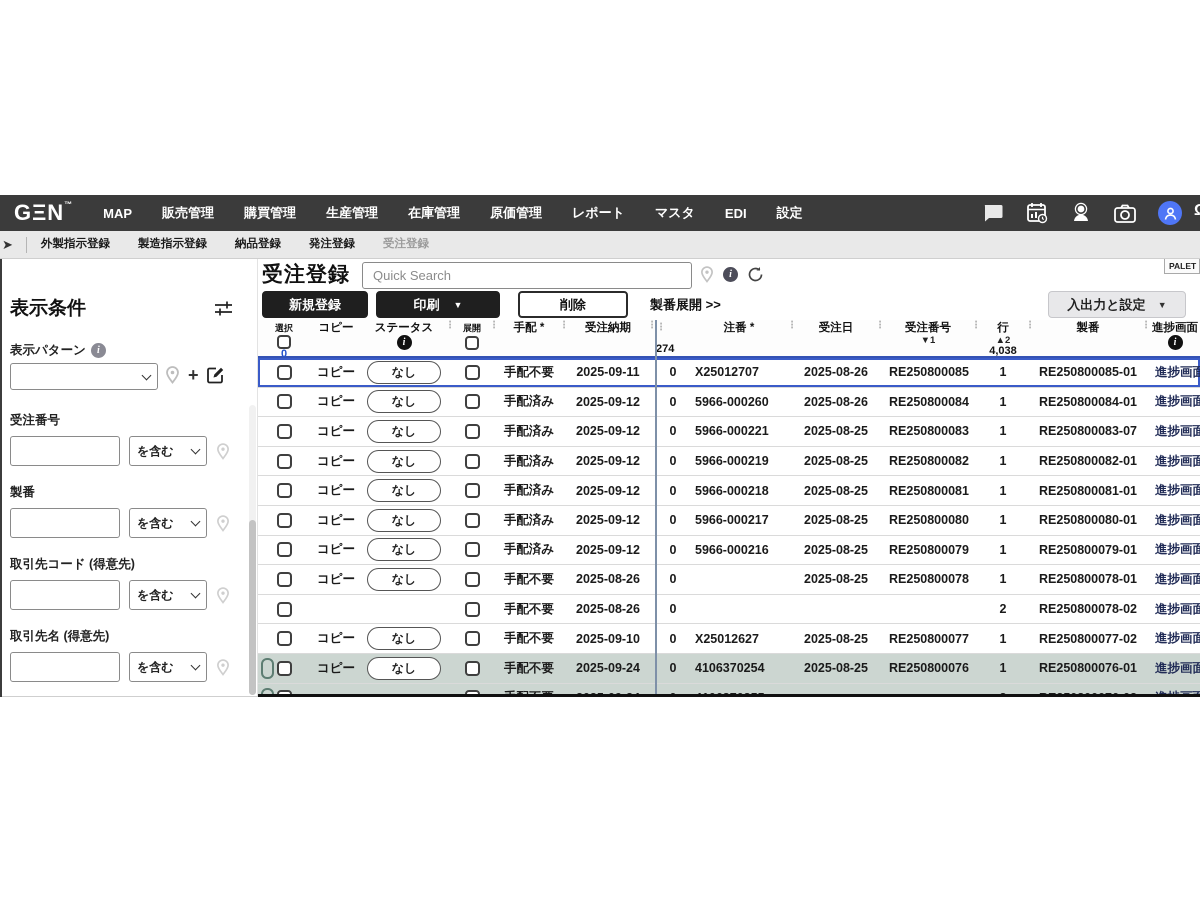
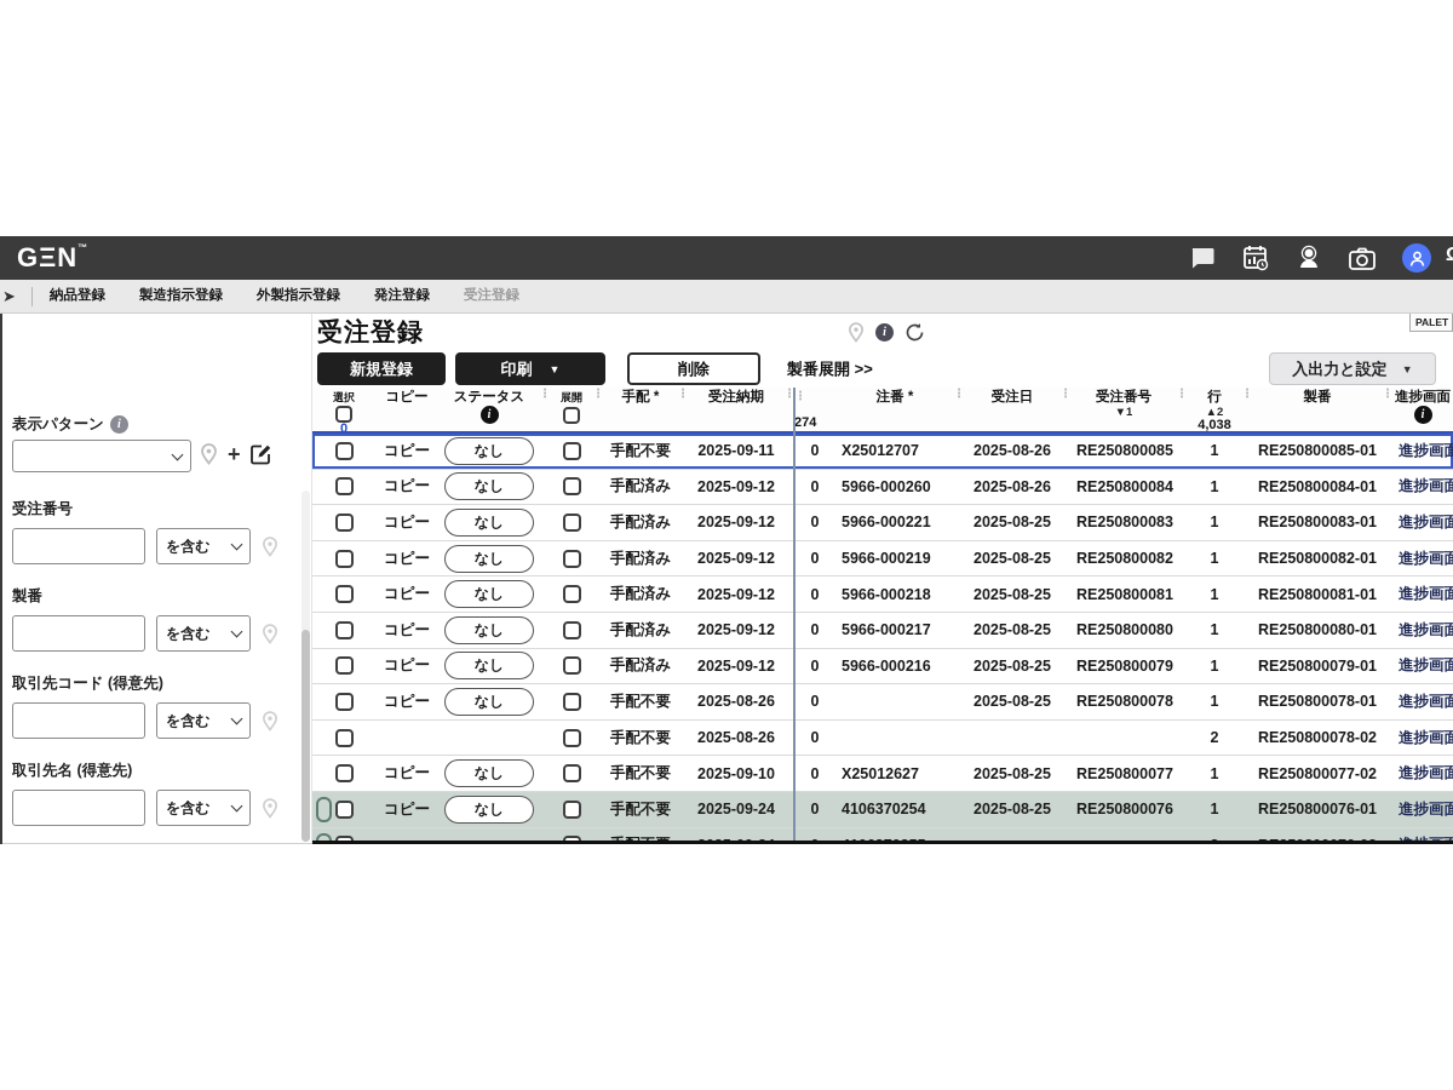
  GΞN™
- MAP
- 販売管理
- 購買管理
- 生産管理
- 在庫管理
- 原価管理
- レポート
- マスタ
- EDI
- 設定
  ➤
- 外製指示登録
+ 納品登録
  製造指示登録
- 納品登録
+ 外製指示登録
  発注登録
  受注登録
- 表示条件
  表示パターン
  i
  +
  受注番号
  を含む
  製番
  を含む
  取引先コード (得意先)
  を含む
  取引先名 (得意先)
  を含む
  受注登録
- Quick Search
  i
  PALET
  新規登録
  印刷
  ▼
  削除
  製番展開 >>
  入出力と設定
  ▼
  選択
  0
  コピー
  ステータス
  i
  ⋮
  展開
  ⋮
  手配 *
  ⋮
  受注納期
  ⋮
  ⋮
  274
  注番 *
  ⋮
  受注日
  ⋮
  受注番号
  ▼1
  ⋮
  行
  ▲2
  4,038
  ⋮
  製番
  ⋮
  進捗画面
  i
  コピー
  なし
  手配不要
  2025-09-11
  0
  X25012707
  2025-08-26
  RE250800085
  1
  RE250800085-01
  進捗画面
  コピー
  なし
  手配済み
  2025-09-12
  0
  5966-000260
  2025-08-26
  RE250800084
  1
  RE250800084-01
  進捗画面
  コピー
  なし
  手配済み
  2025-09-12
  0
  5966-000221
  2025-08-25
  RE250800083
  1
- RE250800083-07
+ RE250800083-01
  進捗画面
  コピー
  なし
  手配済み
  2025-09-12
  0
  5966-000219
  2025-08-25
  RE250800082
  1
  RE250800082-01
  進捗画面
  コピー
  なし
  手配済み
  2025-09-12
  0
  5966-000218
  2025-08-25
  RE250800081
  1
  RE250800081-01
  進捗画面
  コピー
  なし
  手配済み
  2025-09-12
  0
  5966-000217
  2025-08-25
  RE250800080
  1
  RE250800080-01
  進捗画面
  コピー
  なし
  手配済み
  2025-09-12
  0
  5966-000216
  2025-08-25
  RE250800079
  1
  RE250800079-01
  進捗画面
  コピー
  なし
  手配不要
  2025-08-26
  0
  2025-08-25
  RE250800078
  1
  RE250800078-01
  進捗画面
  手配不要
  2025-08-26
  0
  2
  RE250800078-02
  進捗画面
  コピー
  なし
  手配不要
  2025-09-10
  0
  X25012627
  2025-08-25
  RE250800077
  1
  RE250800077-02
  進捗画面
  コピー
  なし
  手配不要
  2025-09-24
  0
  4106370254
  2025-08-25
  RE250800076
  1
  RE250800076-01
  進捗画面
